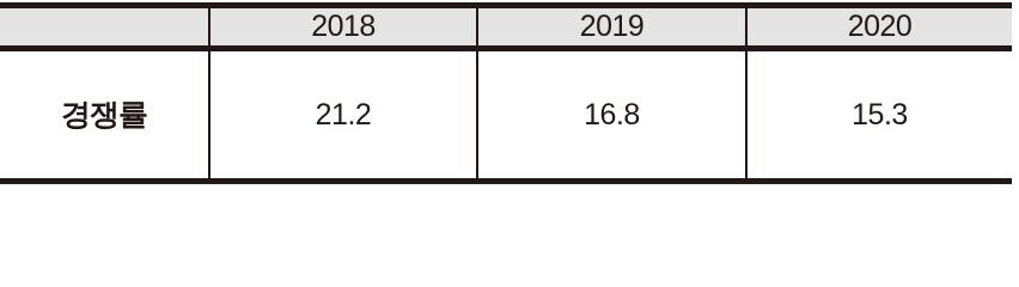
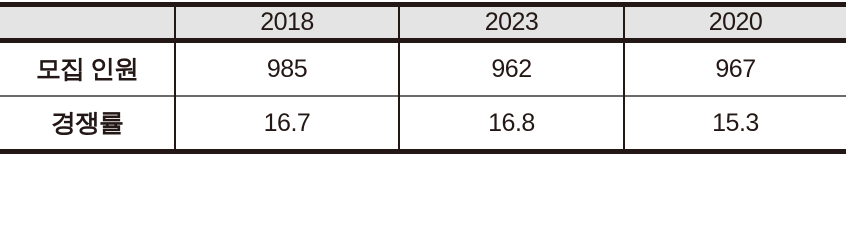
- 	2018	2019	2020
+ 	2018	2023	2020
+ 모집 인원	985	962	967
- 경쟁률	21.2	16.8	15.3
+ 경쟁률	16.7	16.8	15.3
